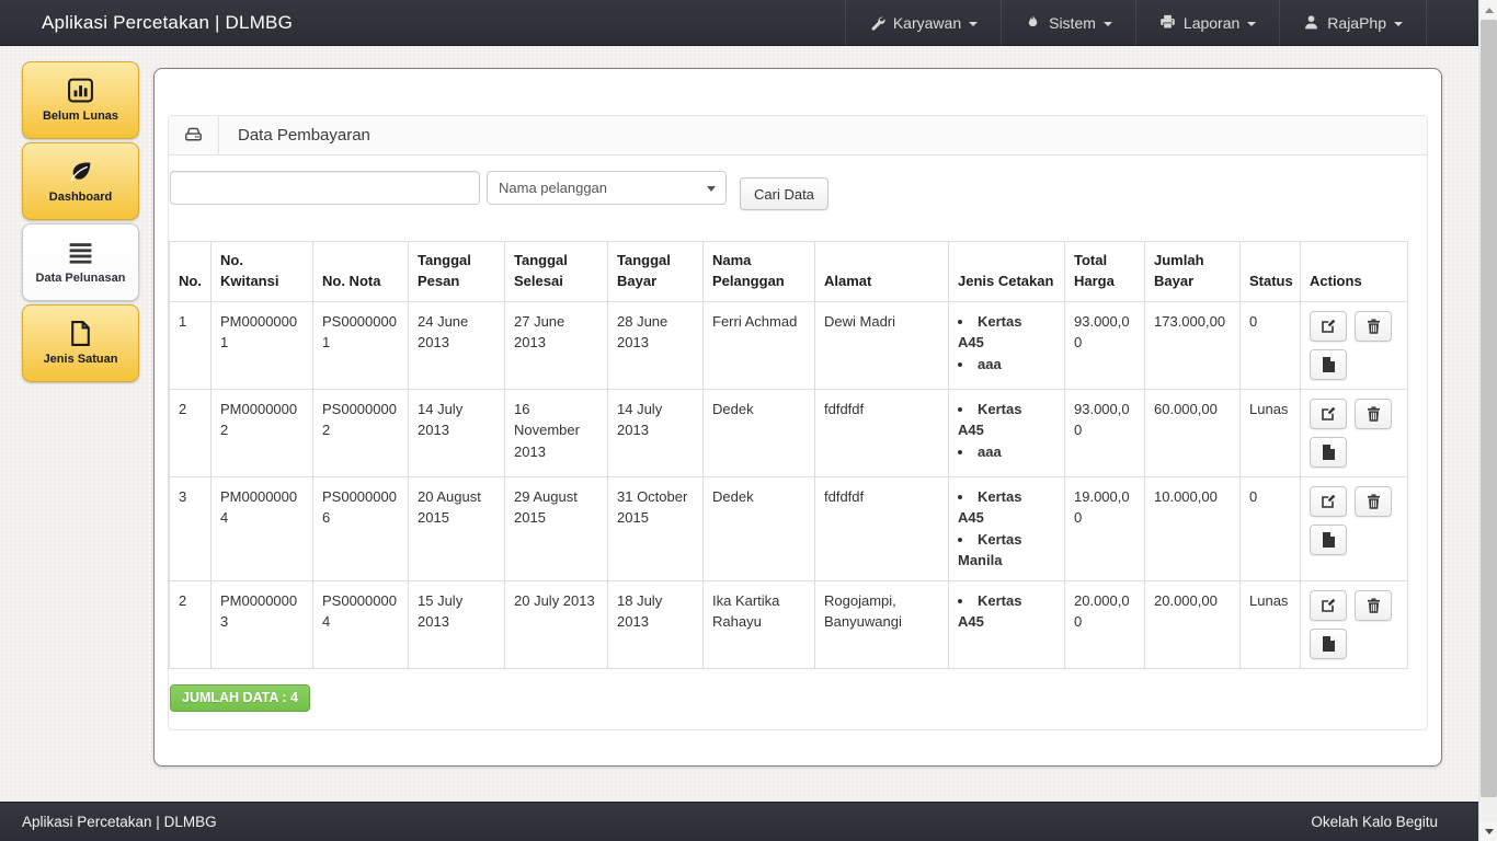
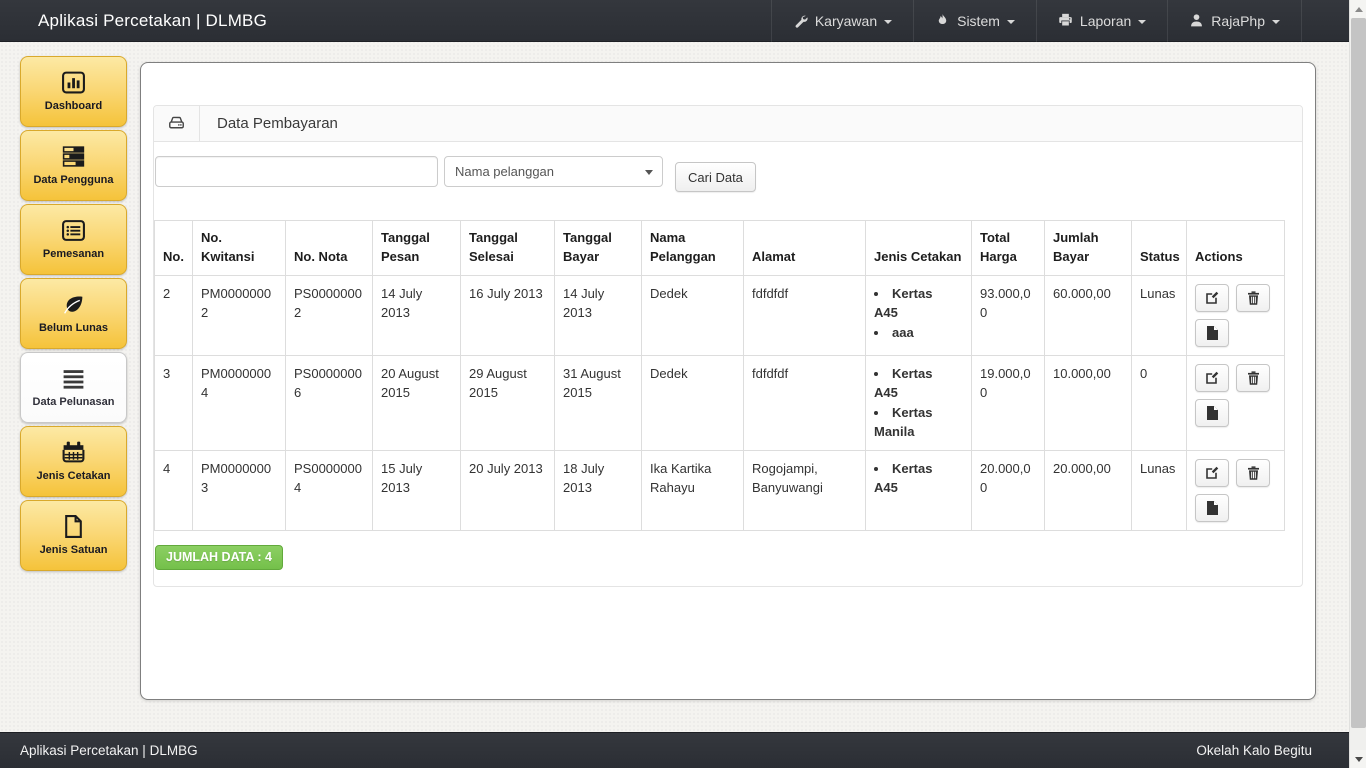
  Aplikasi Percetakan | DLMBG
  Karyawan
  Sistem
  Laporan
  RajaPhp
- Belum Lunas
+ Dashboard
+ Data Pengguna
+ Pemesanan
- Dashboard
+ Belum Lunas
  Data Pelunasan
+ Jenis Cetakan
  Jenis Satuan
  Data Pembayaran
  Nama pelanggan
  Cari Data
  No.	No. Kwitansi	No. Nota	Tanggal Pesan	Tanggal Selesai	Tanggal Bayar	Nama Pelanggan	Alamat	Jenis Cetakan	Total Harga	Jumlah Bayar	Status	Actions
- 1	PM00000001	PS00000001	24 June 2013	27 June 2013	28 June 2013	Ferri Achmad	Dewi Madri	Kertas A45aaa	93.000,00	173.000,00	0
- 2	PM00000002	PS00000002	14 July 2013	16 November 2013	14 July 2013	Dedek	fdfdfdf	Kertas A45aaa	93.000,00	60.000,00	Lunas
+ 2	PM00000002	PS00000002	14 July 2013	16 July 2013	14 July 2013	Dedek	fdfdfdf	Kertas A45aaa	93.000,00	60.000,00	Lunas
- 3	PM00000004	PS00000006	20 August 2015	29 August 2015	31 October 2015	Dedek	fdfdfdf	Kertas A45Kertas Manila	19.000,00	10.000,00	0
+ 3	PM00000004	PS00000006	20 August 2015	29 August 2015	31 August 2015	Dedek	fdfdfdf	Kertas A45Kertas Manila	19.000,00	10.000,00	0
- 2	PM00000003	PS00000004	15 July 2013	20 July 2013	18 July 2013	Ika Kartika Rahayu	Rogojampi, Banyuwangi	Kertas A45	20.000,00	20.000,00	Lunas
+ 4	PM00000003	PS00000004	15 July 2013	20 July 2013	18 July 2013	Ika Kartika Rahayu	Rogojampi, Banyuwangi	Kertas A45	20.000,00	20.000,00	Lunas
  JUMLAH DATA : 4
  Aplikasi Percetakan | DLMBG
  Okelah Kalo Begitu
